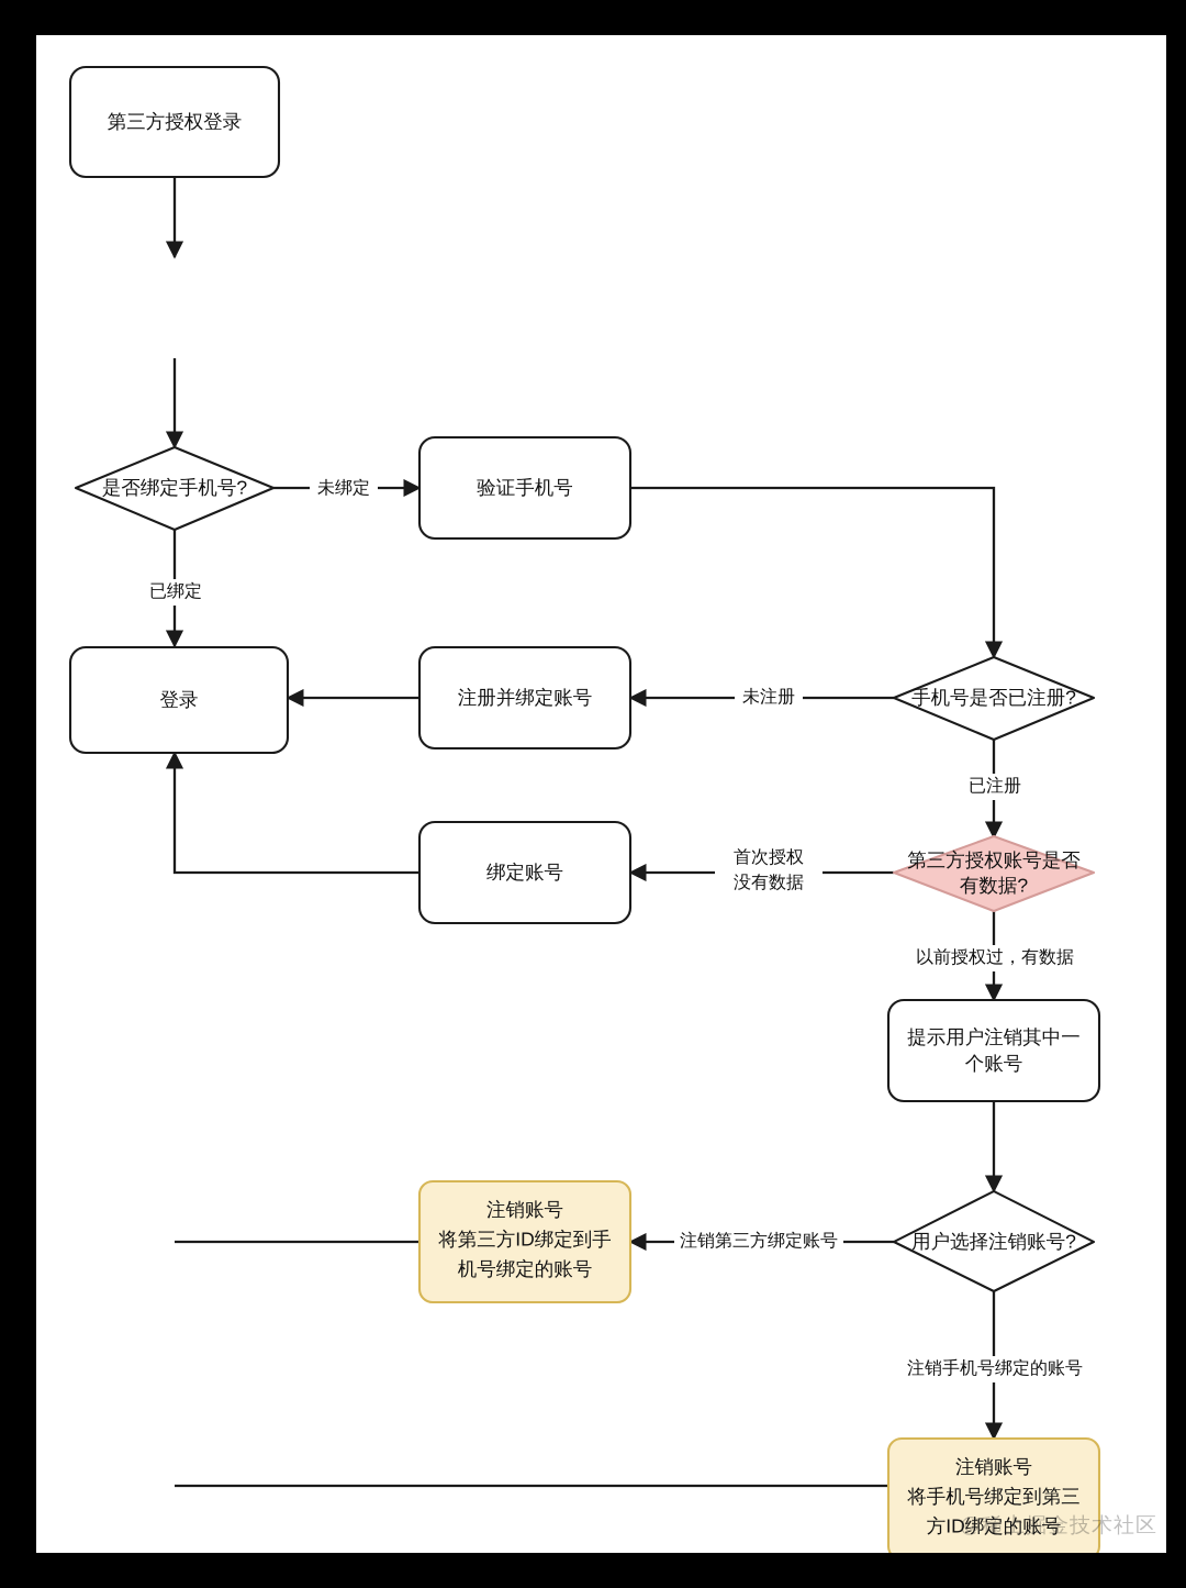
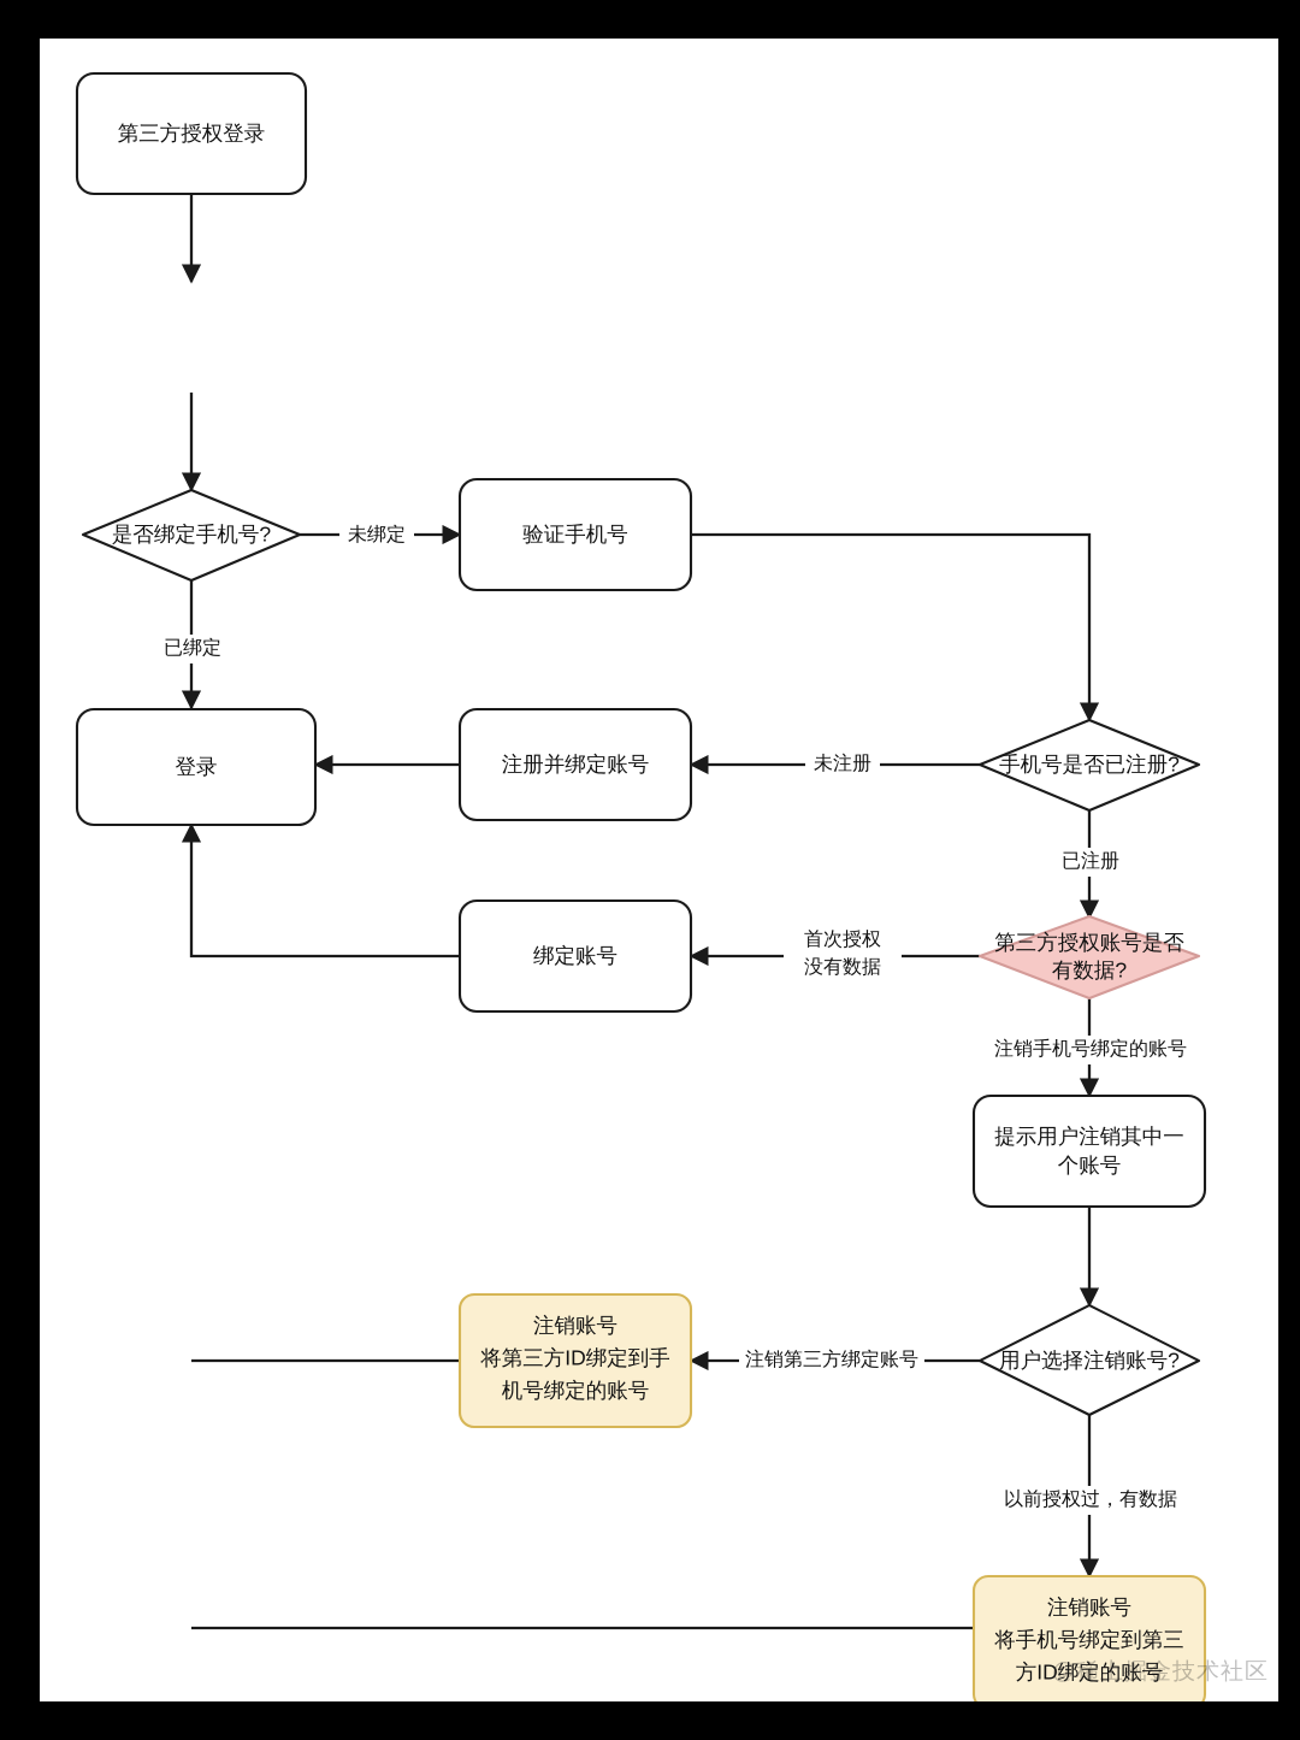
  未绑定
  已绑定
  未注册
  已注册
  首次授权
  没有数据
- 以前授权过，有数据
+ 注销手机号绑定的账号
  注销第三方绑定账号
- 注销手机号绑定的账号
+ 以前授权过，有数据
  第三方授权登录
  是否绑定手机号?
  验证手机号
  登录
  注册并绑定账号
  手机号是否已注册?
  第三方授权账号是否
  有数据?
  绑定账号
  提示用户注销其中一
  个账号
  用户选择注销账号?
  注销账号
  将第三方ID绑定到手
  机号绑定的账号
  注销账号
  将手机号绑定到第三
  方ID绑定的账号
  @稀土掘金技术社区
